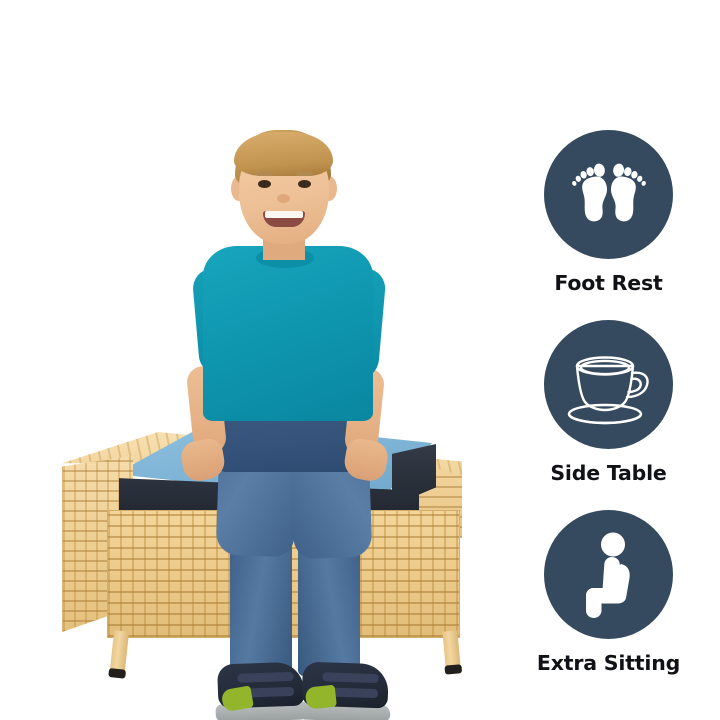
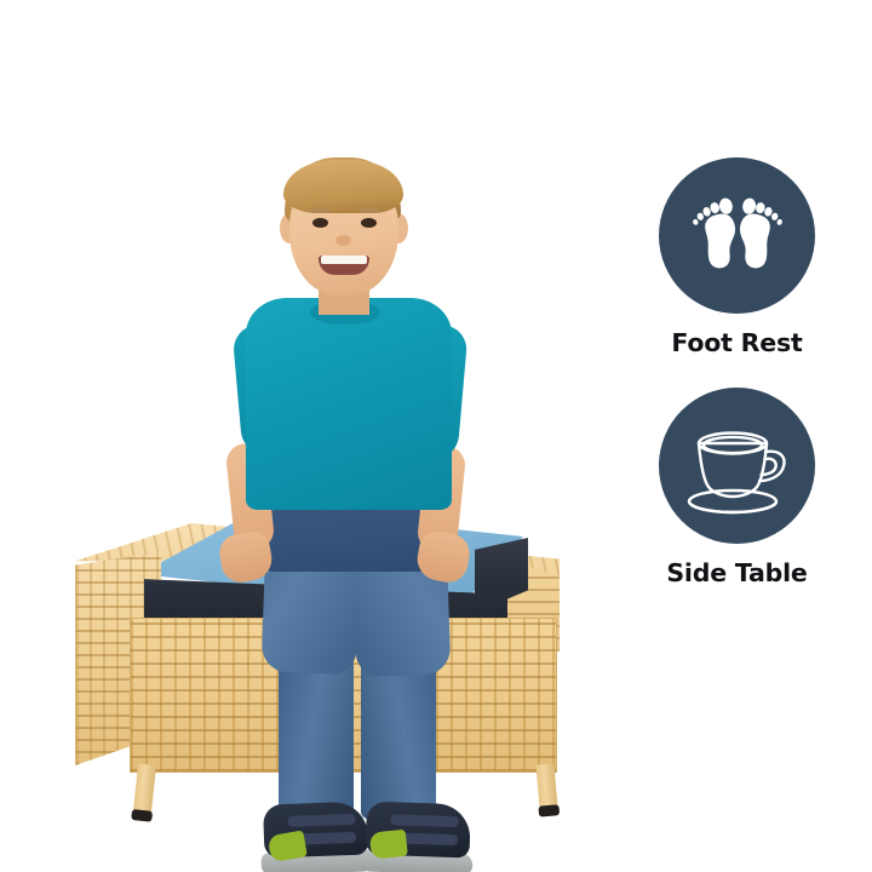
  Foot Rest
  Side Table
- Extra Sitting
